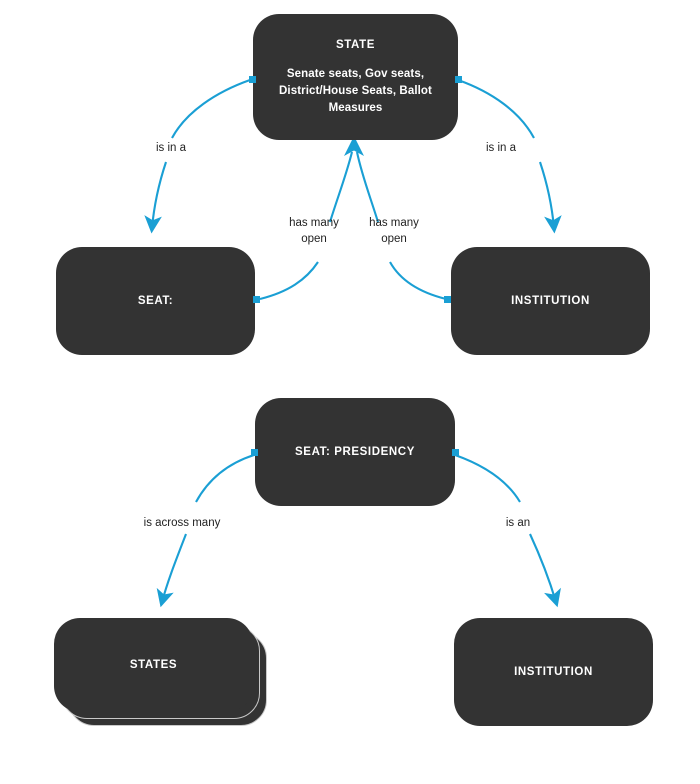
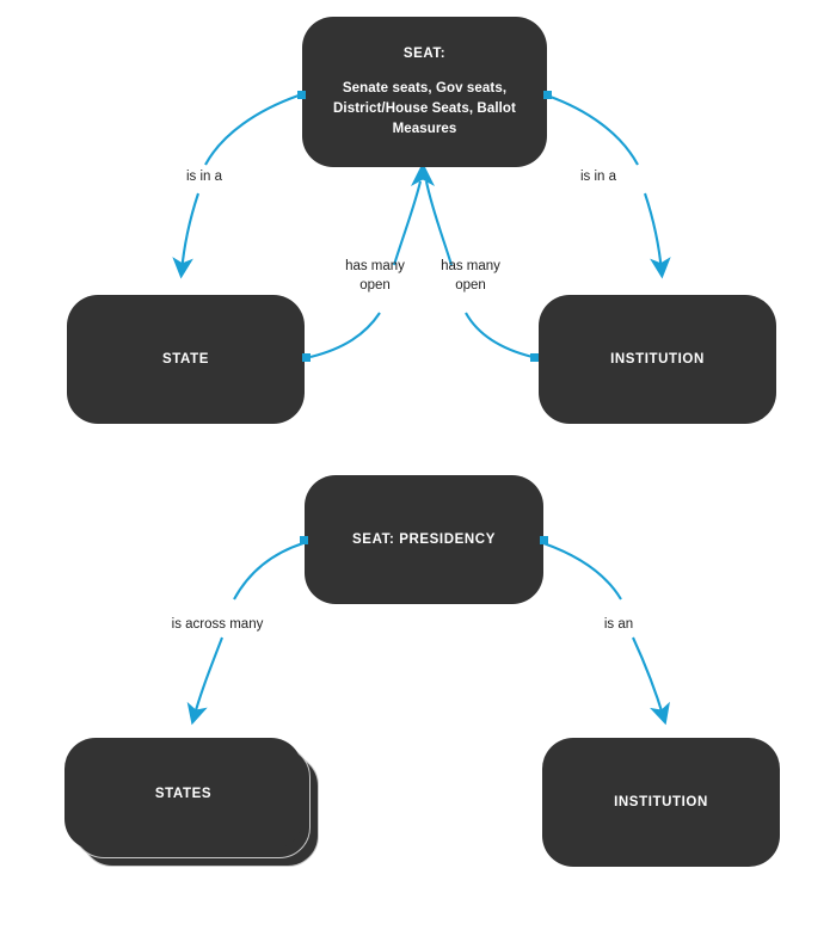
- STATE
+ SEAT:
  Senate seats, Gov seats, District/House Seats, Ballot Measures
- SEAT:
+ STATE
  INSTITUTION
  SEAT: PRESIDENCY
  STATES
  INSTITUTION
  is in a
  is in a
  has many
  open
  has many
  open
  is across many
  is an
